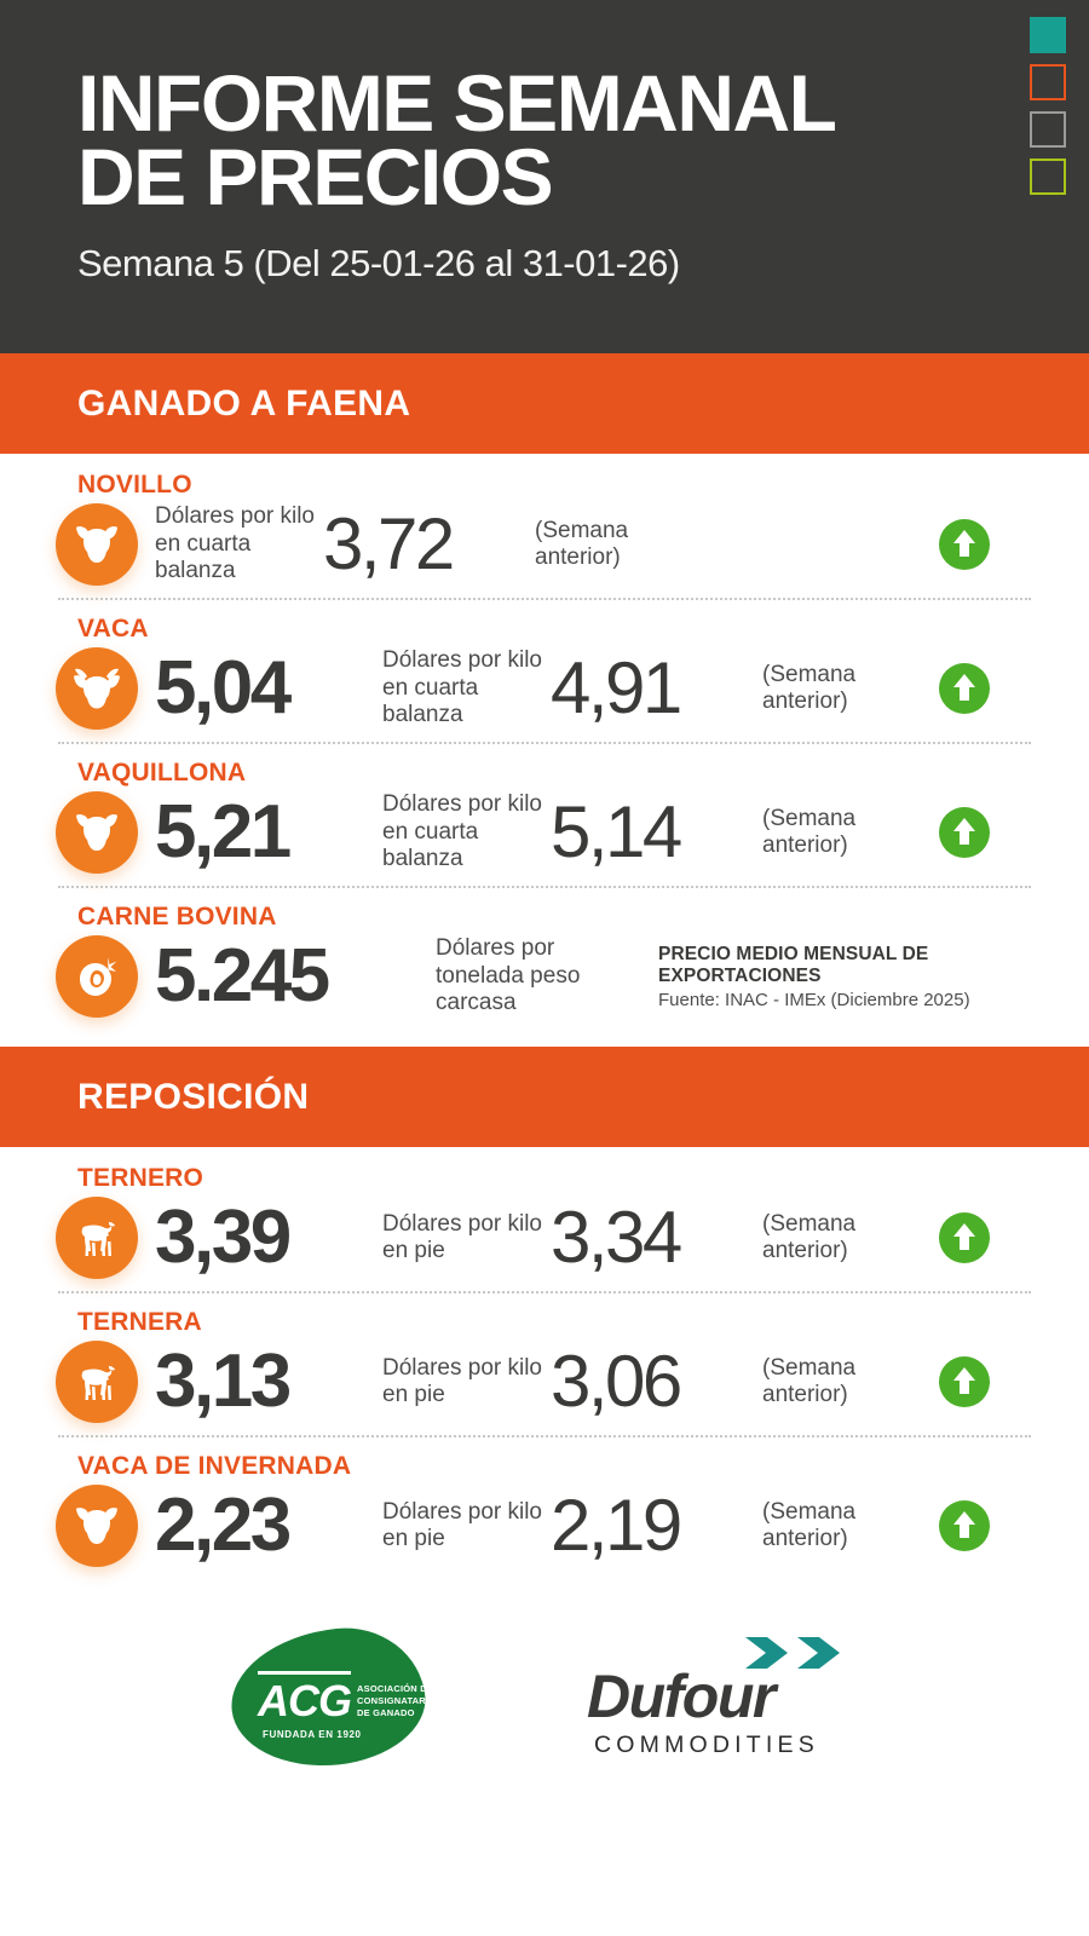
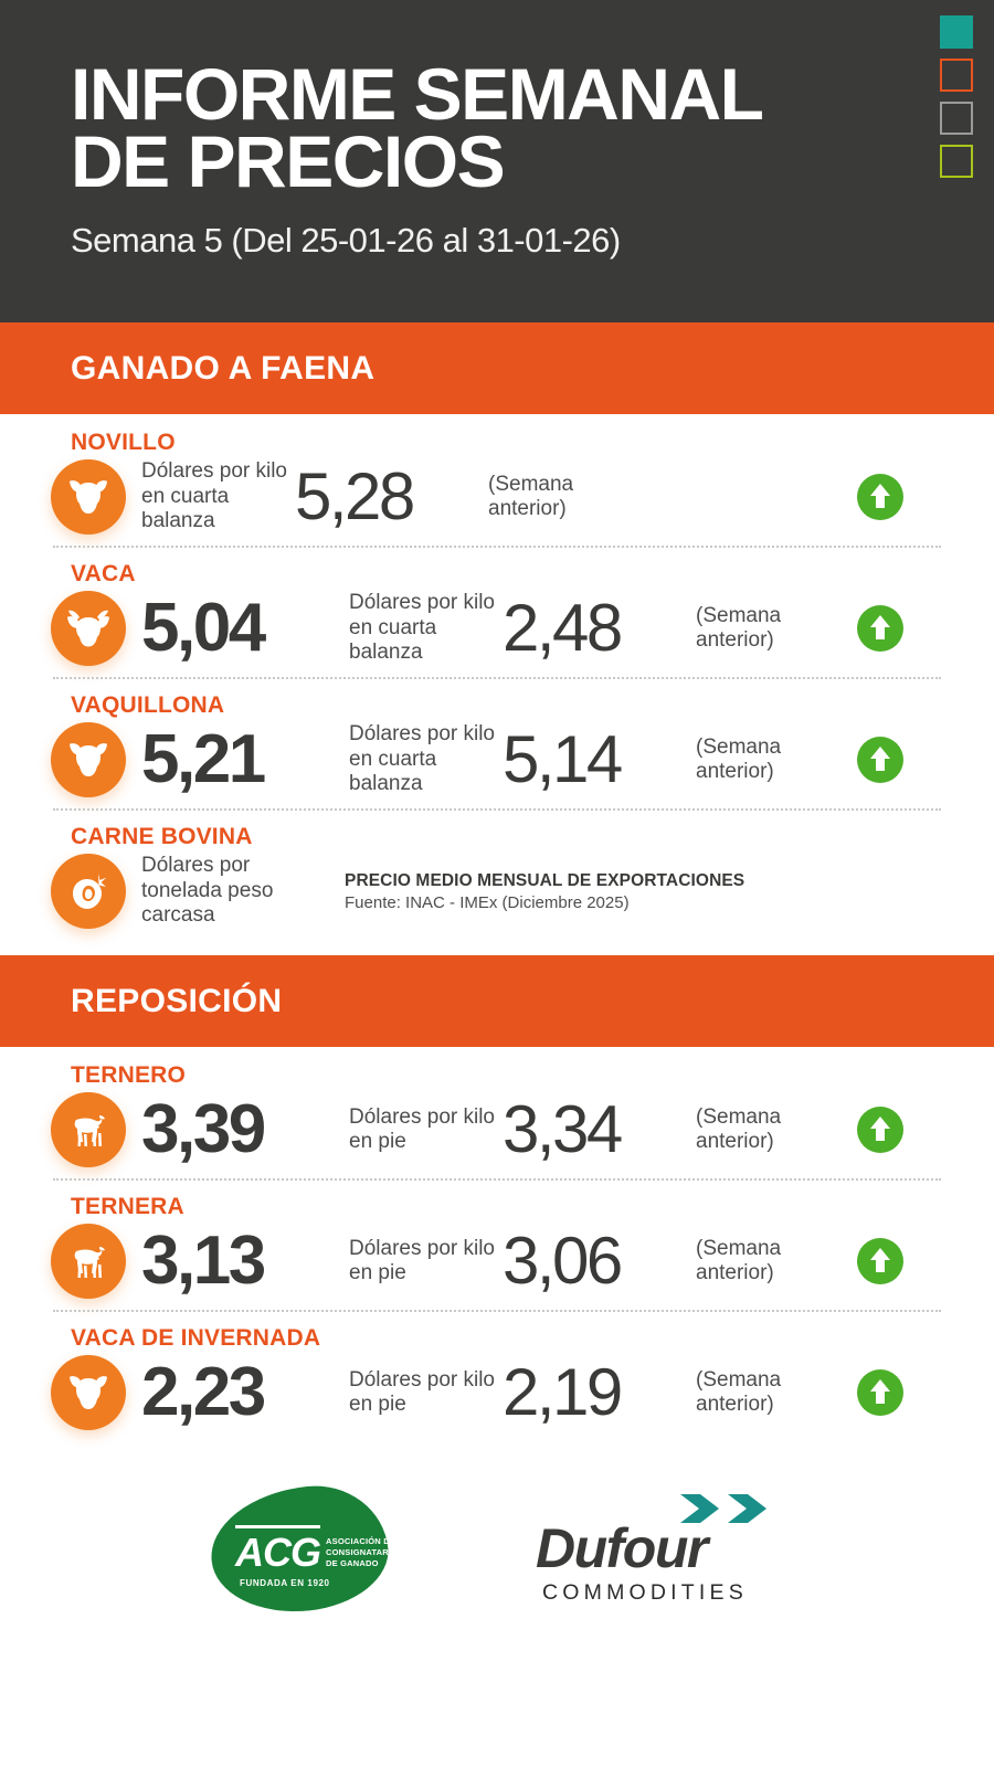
  INFORME SEMANAL
  DE PRECIOS
  Semana 5 (Del 25-01-26 al 31-01-26)
  GANADO A FAENA
  NOVILLO
  Dólares por kilo en cuarta balanza
- 3,72
+ 5,28
  (Semana anterior)
  VACA
  5,04
  Dólares por kilo en cuarta balanza
- 4,91
+ 2,48
  (Semana anterior)
  VAQUILLONA
  5,21
  Dólares por kilo en cuarta balanza
  5,14
  (Semana anterior)
  CARNE BOVINA
- 5.245
  Dólares por tonelada peso carcasa
  PRECIO MEDIO MENSUAL DE EXPORTACIONES
  Fuente: INAC - IMEx (Diciembre 2025)
  REPOSICIÓN
  TERNERO
  3,39
  Dólares por kilo en pie
  3,34
  (Semana anterior)
  TERNERA
  3,13
  Dólares por kilo en pie
  3,06
  (Semana anterior)
  VACA DE INVERNADA
  2,23
  Dólares por kilo en pie
  2,19
  (Semana anterior)
  ACG
  ASOCIACIÓN DE
  CONSIGNATARIOS
  DE GANADO
  FUNDADA EN 1920
  Dufour
  COMMODITIES
